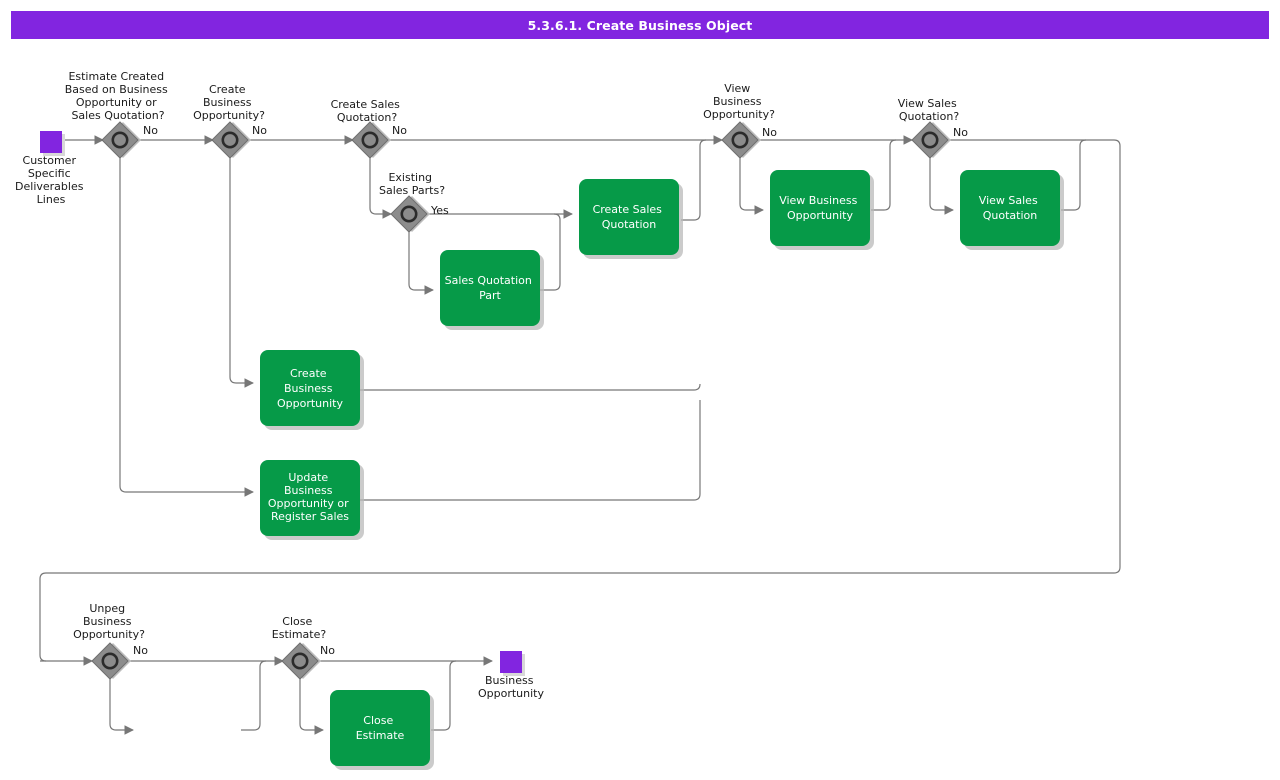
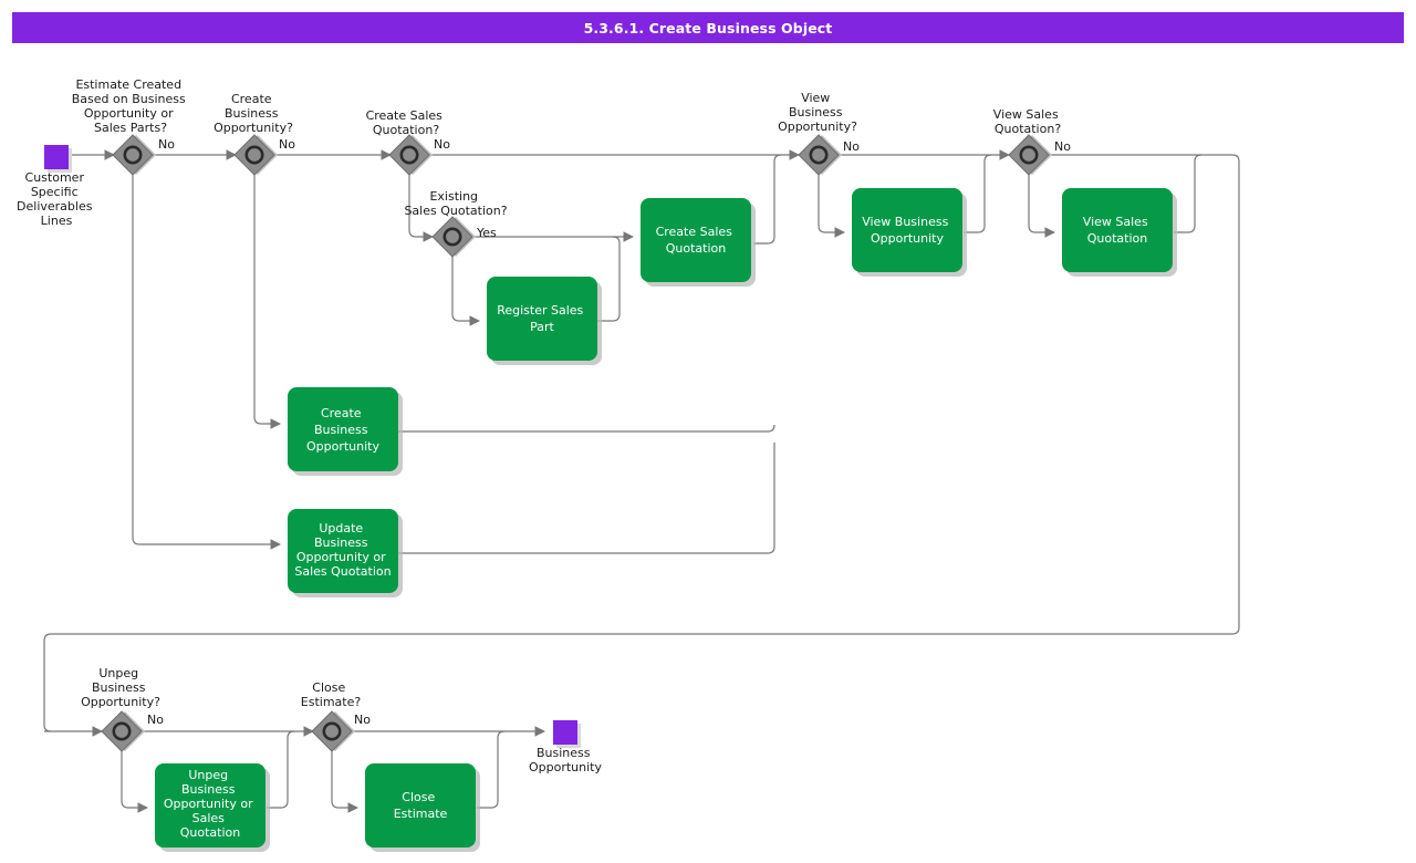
  5.3.6.1. Create Business Object
  Create Sales Quotation
- Sales Quotation Part
+ Register Sales Part
  View Business Opportunity
  View Sales Quotation
  Create Business Opportunity
- Update Business Opportunity or Register Sales
+ Update Business Opportunity or Sales Quotation
+ Unpeg Business Opportunity or Sales Quotation
  Close Estimate
- Estimate Created Based on Business Opportunity or Sales Quotation?
+ Estimate Created Based on Business Opportunity or Sales Parts?
  No
  Create Business Opportunity?
  No
  Create Sales Quotation?
  No
- Existing Sales Parts?
+ Existing Sales Quotation?
  Yes
  View Business Opportunity?
  No
  View Sales Quotation?
  No
  Unpeg Business Opportunity?
  No
  Close Estimate?
  No
  Customer Specific Deliverables Lines
  Business Opportunity
